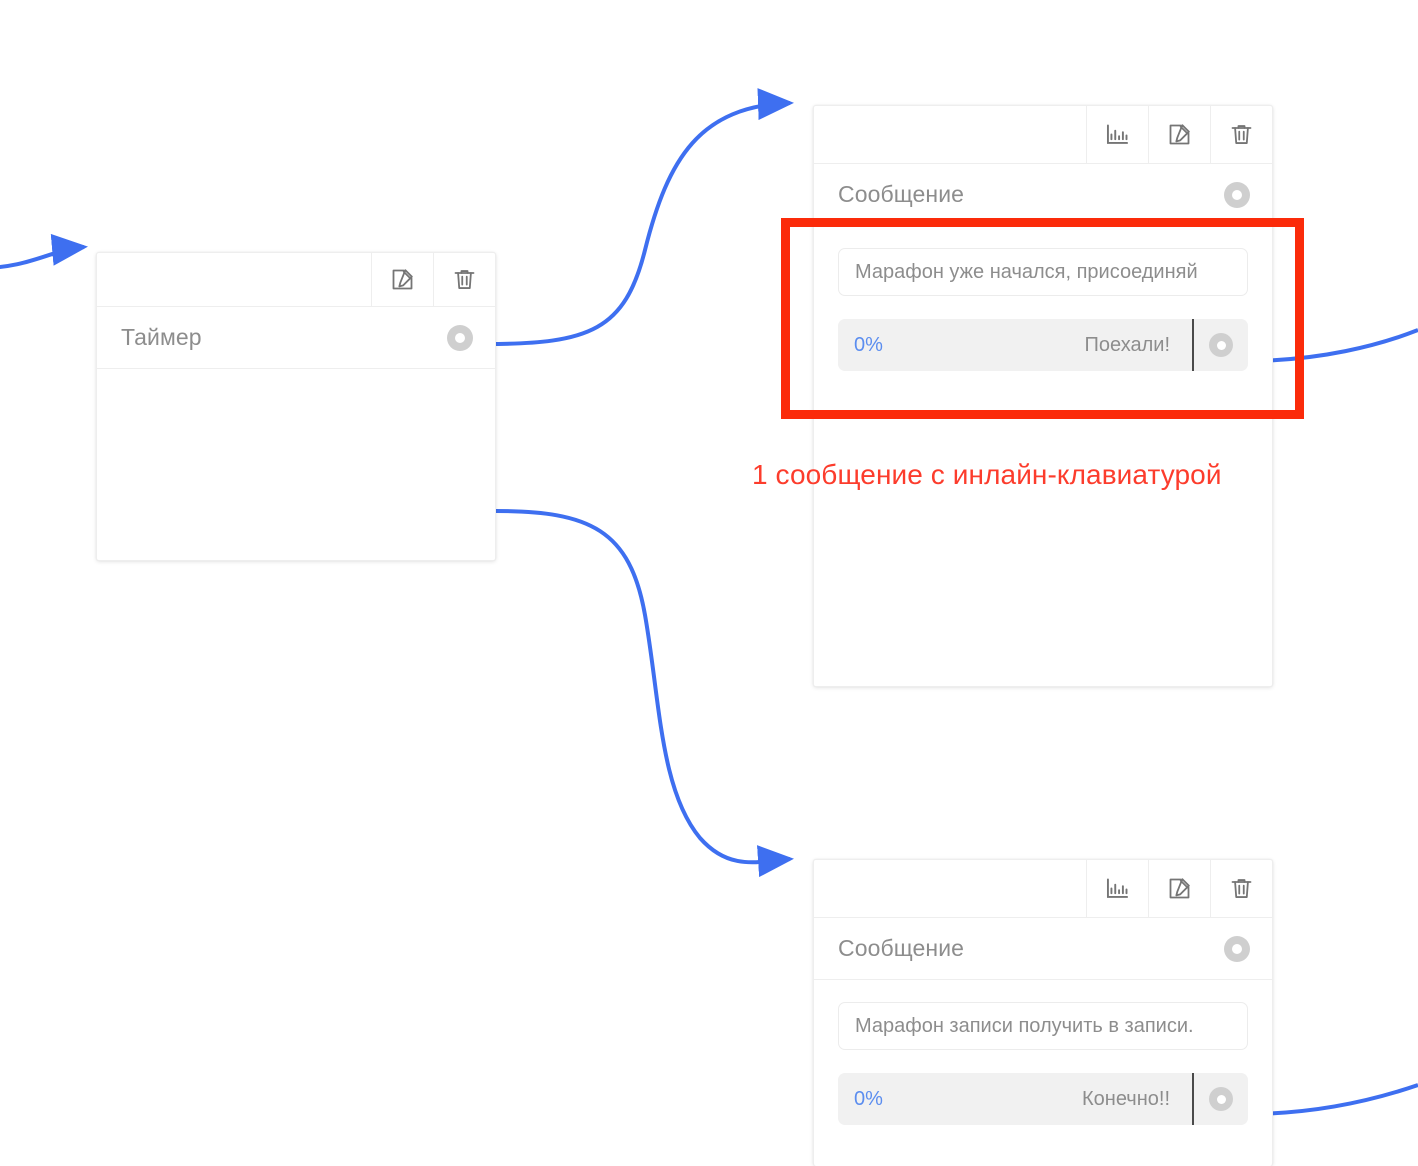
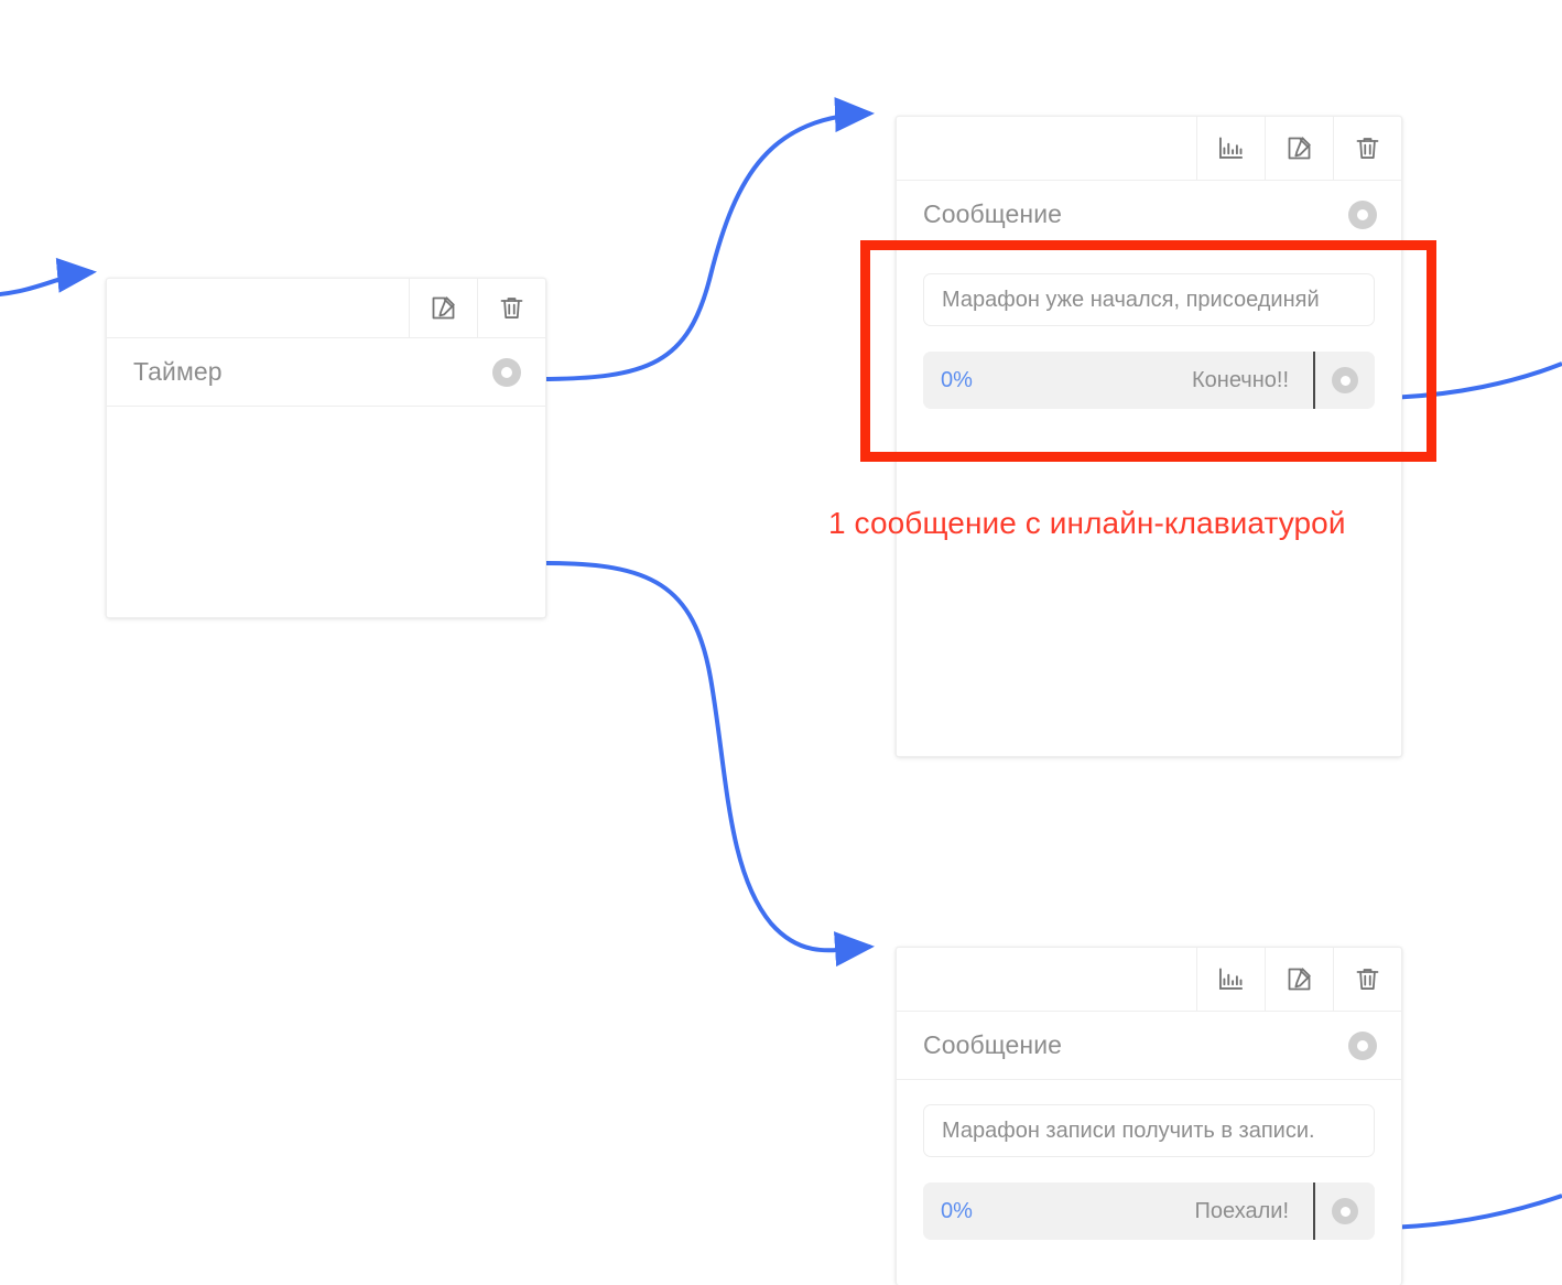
  Таймер
  Сообщение
  Марафон уже начался, присоединяй
  0%
- Поехали!
+ Конечно!!
  Сообщение
  Марафон записи получить в записи.
  0%
- Конечно!!
+ Поехали!
  1 сообщение с инлайн-клавиатурой
